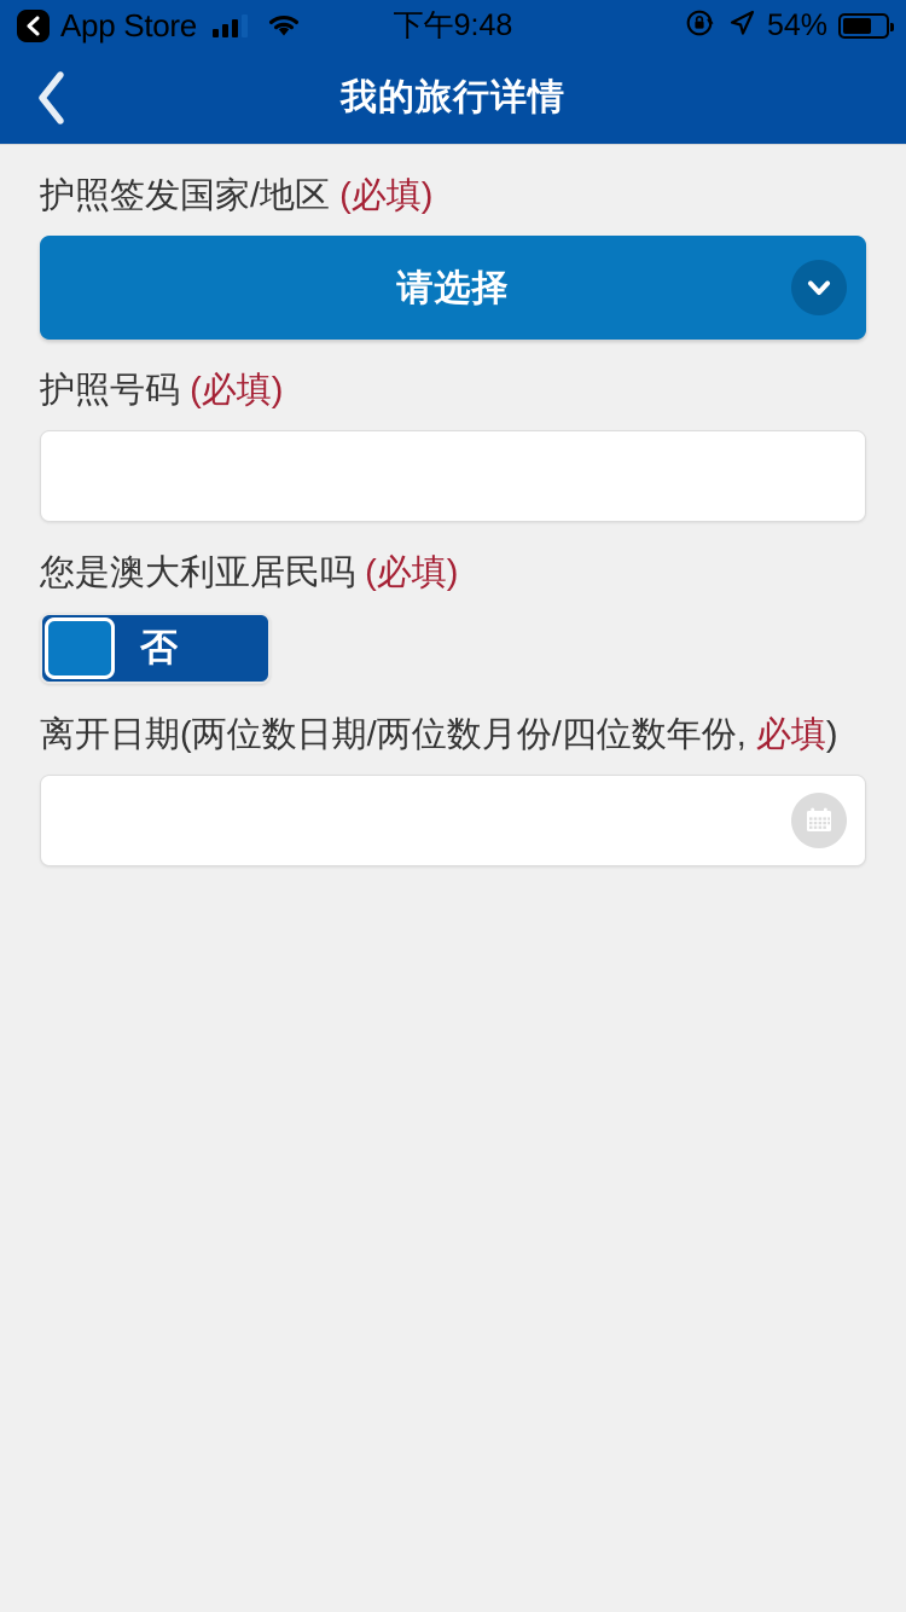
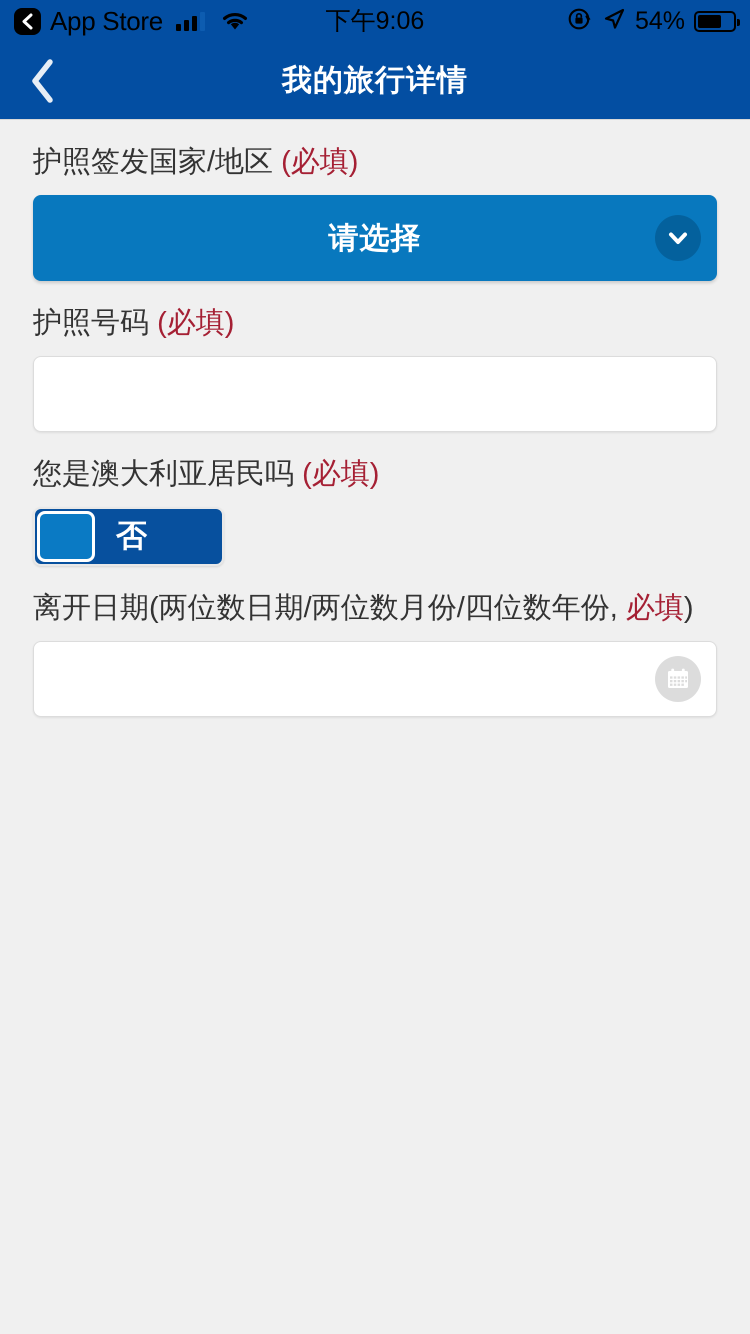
  App Store
- 下午9:48
+ 下午9:06
  54%
  我的旅行详情
  护照签发国家/地区 (必填)
  请选择
  护照号码 (必填)
  您是澳大利亚居民吗 (必填)
  否
  离开日期(两位数日期/两位数月份/四位数年份, 必填)
